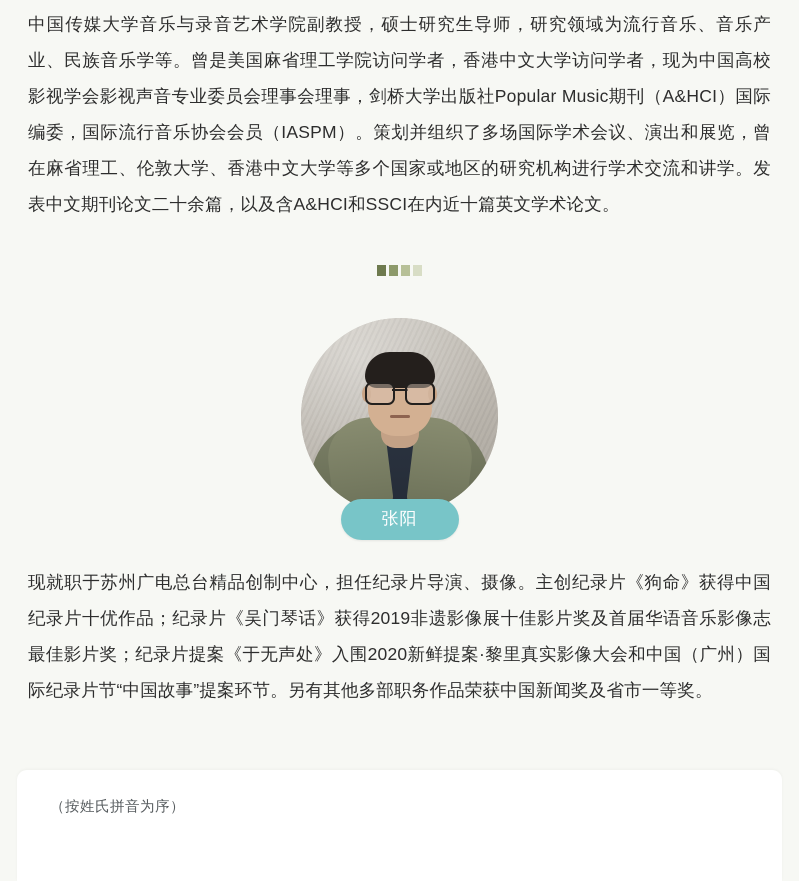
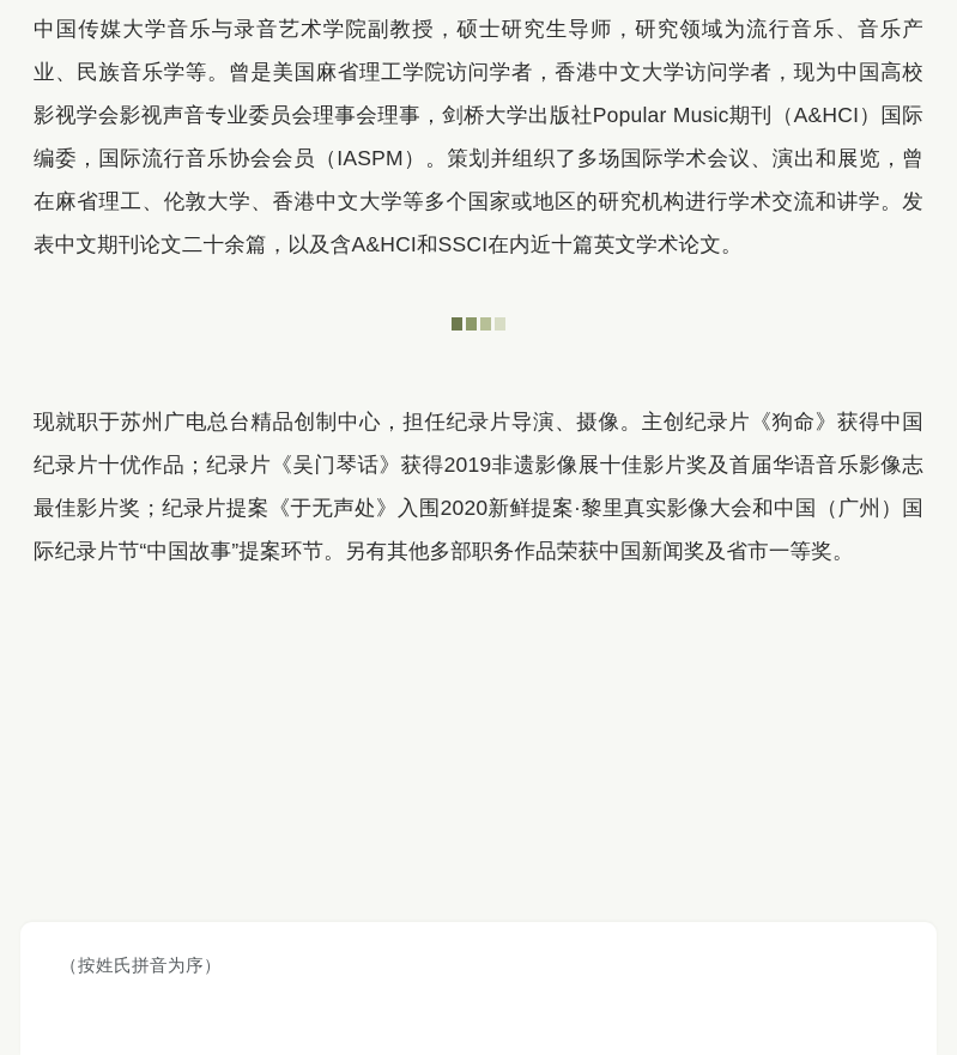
  中国传媒大学音乐与录音艺术学院副教授，硕士研究生导师，研究领域为流行音乐、音乐产业、民族音乐学等。曾是美国麻省理工学院访问学者，香港中文大学访问学者，现为中国高校影视学会影视声音专业委员会理事会理事，剑桥大学出版社Popular Music期刊（A&HCI）国际编委，国际流行音乐协会会员（IASPM）。策划并组织了多场国际学术会议、演出和展览，曾在麻省理工、伦敦大学、香港中文大学等多个国家或地区的研究机构进行学术交流和讲学。发表中文期刊论文二十余篇，以及含A&HCI和SSCI在内近十篇英文学术论文。
- 张阳
  现就职于苏州广电总台精品创制中心，担任纪录片导演、摄像。主创纪录片《狗命》获得中国纪录片十优作品；纪录片《吴门琴话》获得2019非遗影像展十佳影片奖及首届华语音乐影像志最佳影片奖；纪录片提案《于无声处》入围2020新鲜提案·黎里真实影像大会和中国（广州）国际纪录片节“中国故事”提案环节。另有其他多部职务作品荣获中国新闻奖及省市一等奖。
  （按姓氏拼音为序）
